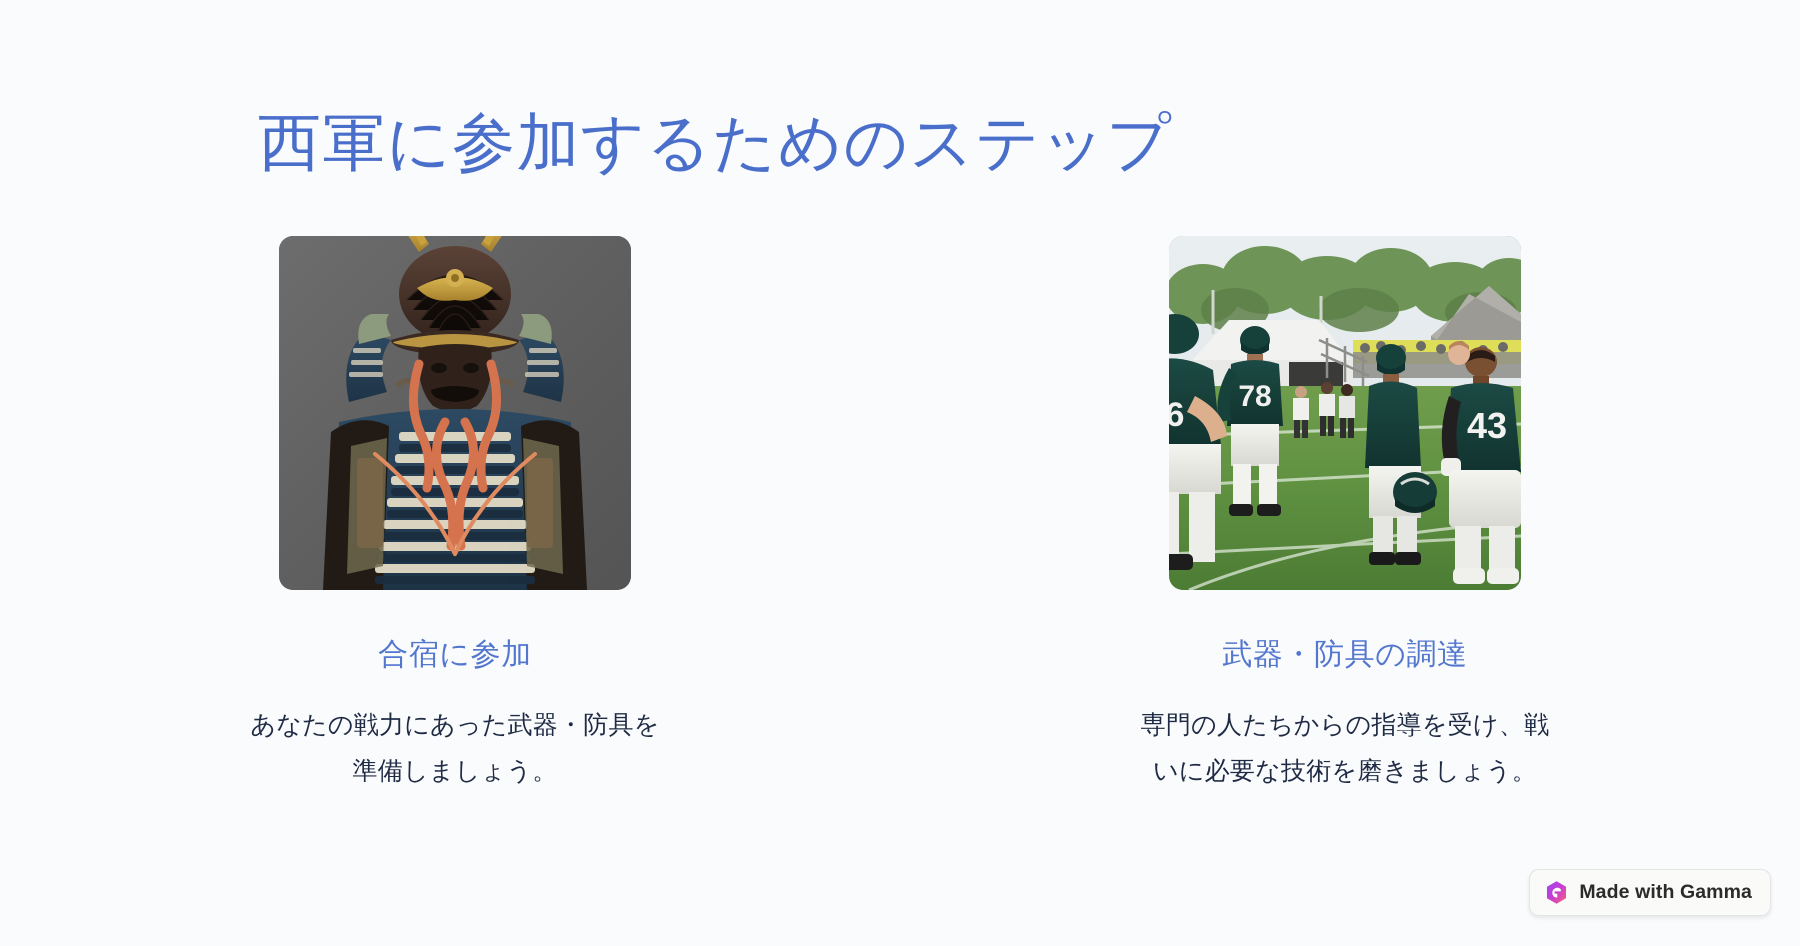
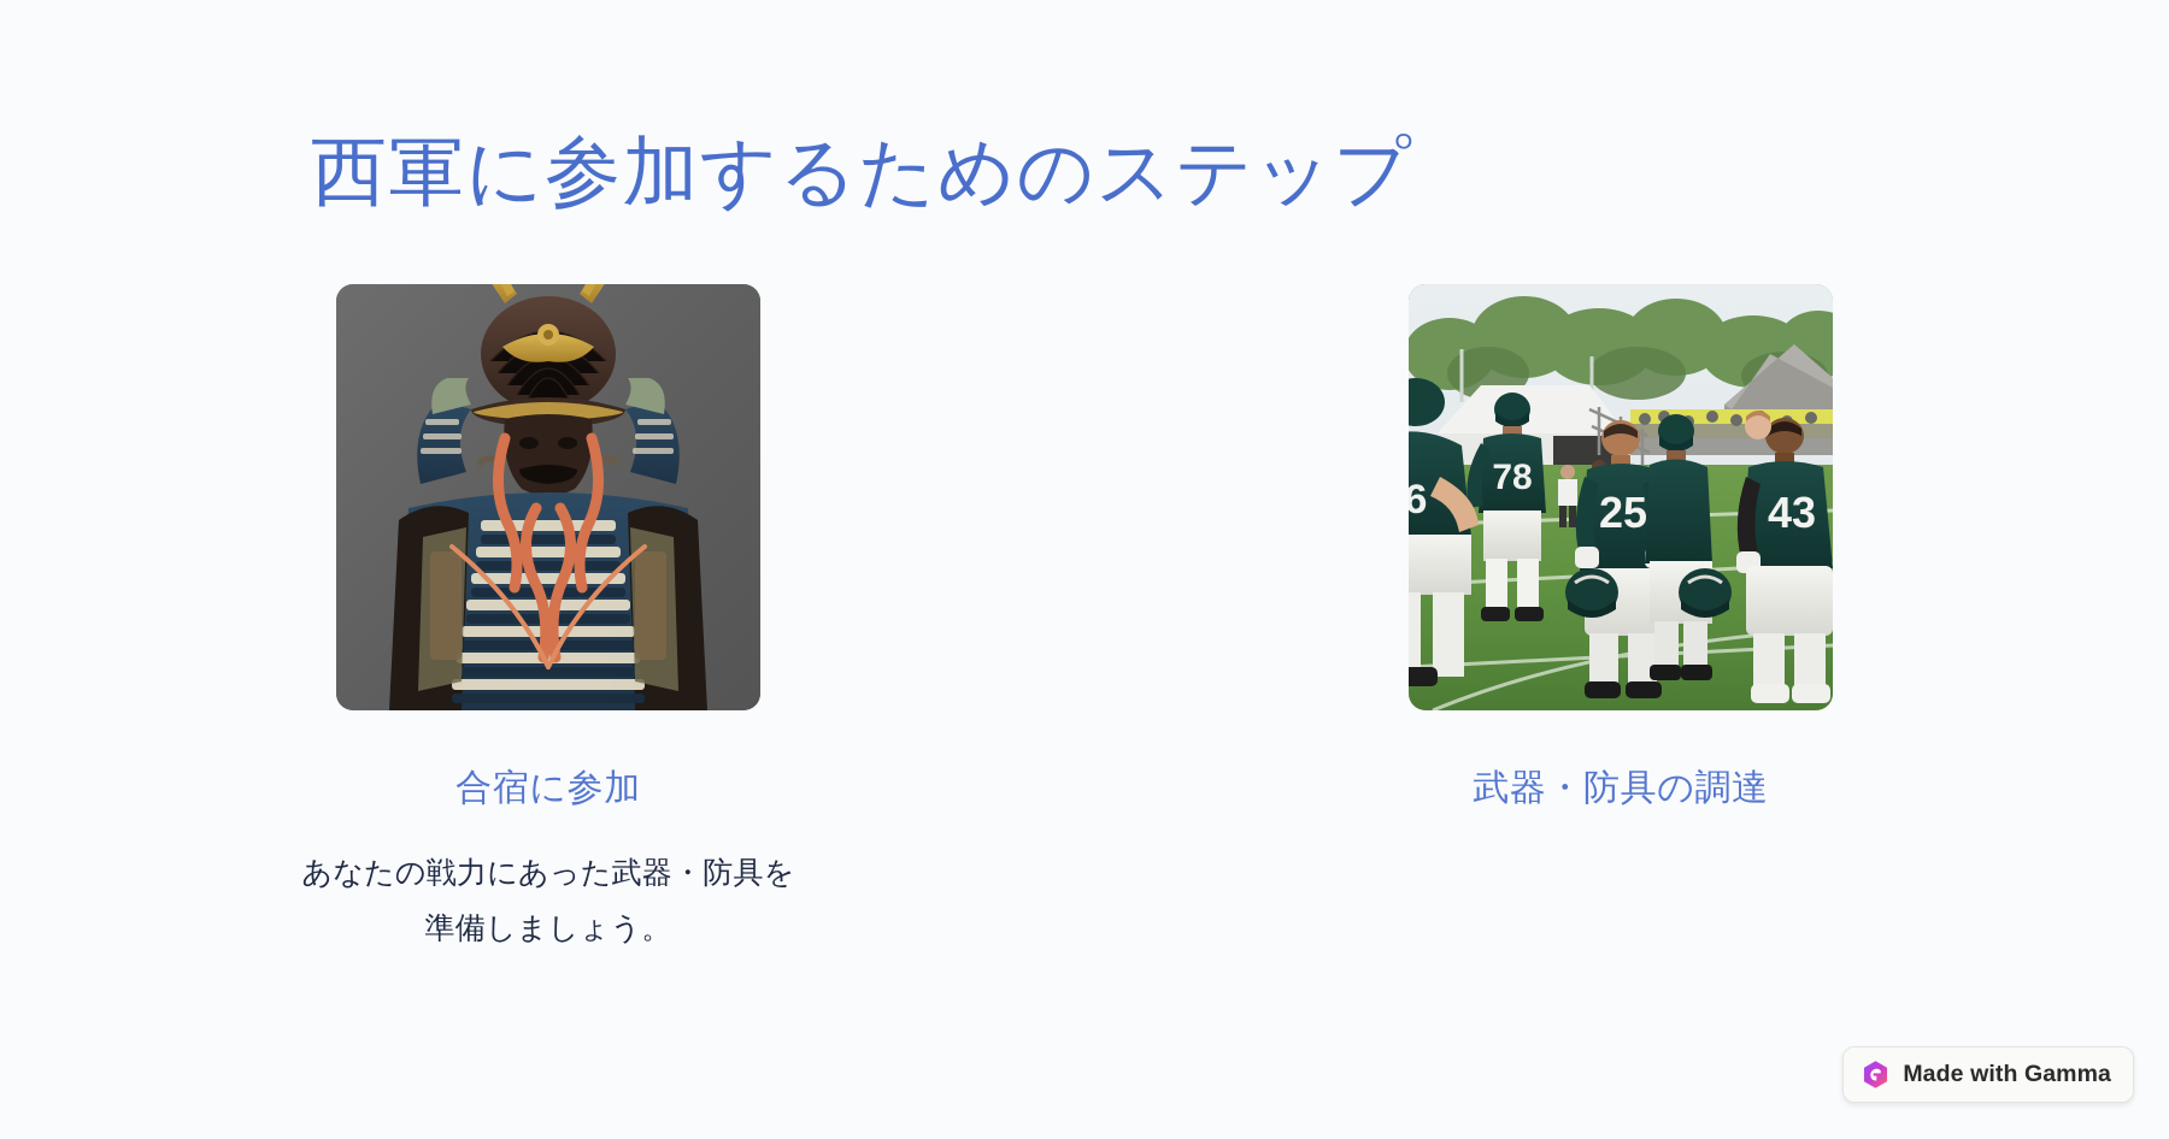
  西軍に参加するためのステップ
  合宿に参加
  あなたの戦力にあった武器・防具を準備しましょう。
  78
  6
+ 25
  43
  武器・防具の調達
- 専門の人たちからの指導を受け、戦いに必要な技術を磨きましょう。
  Made with Gamma
